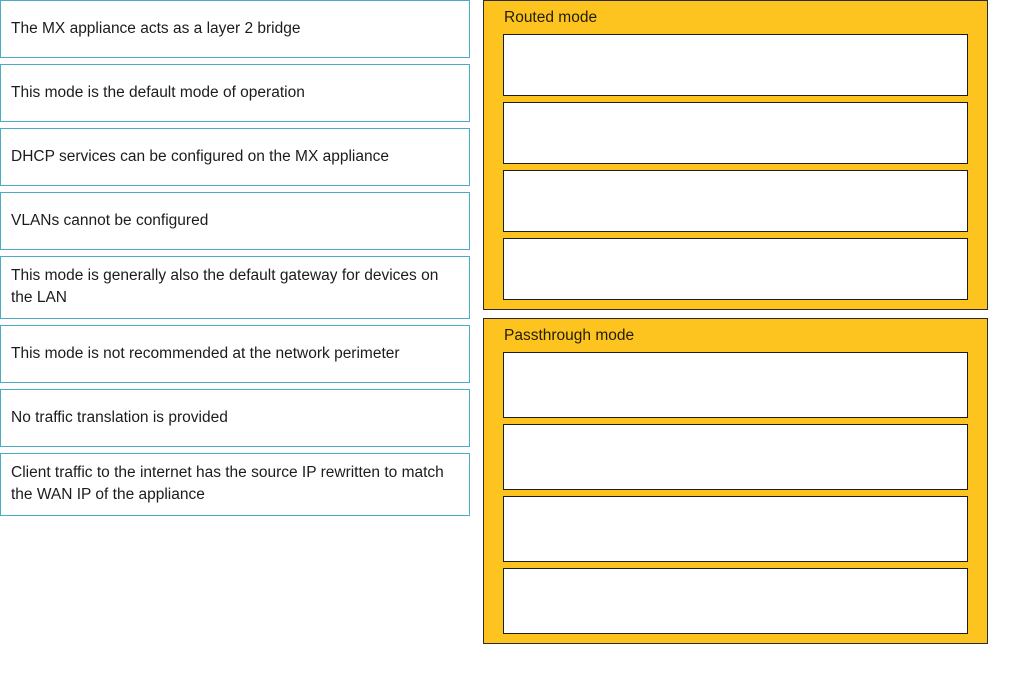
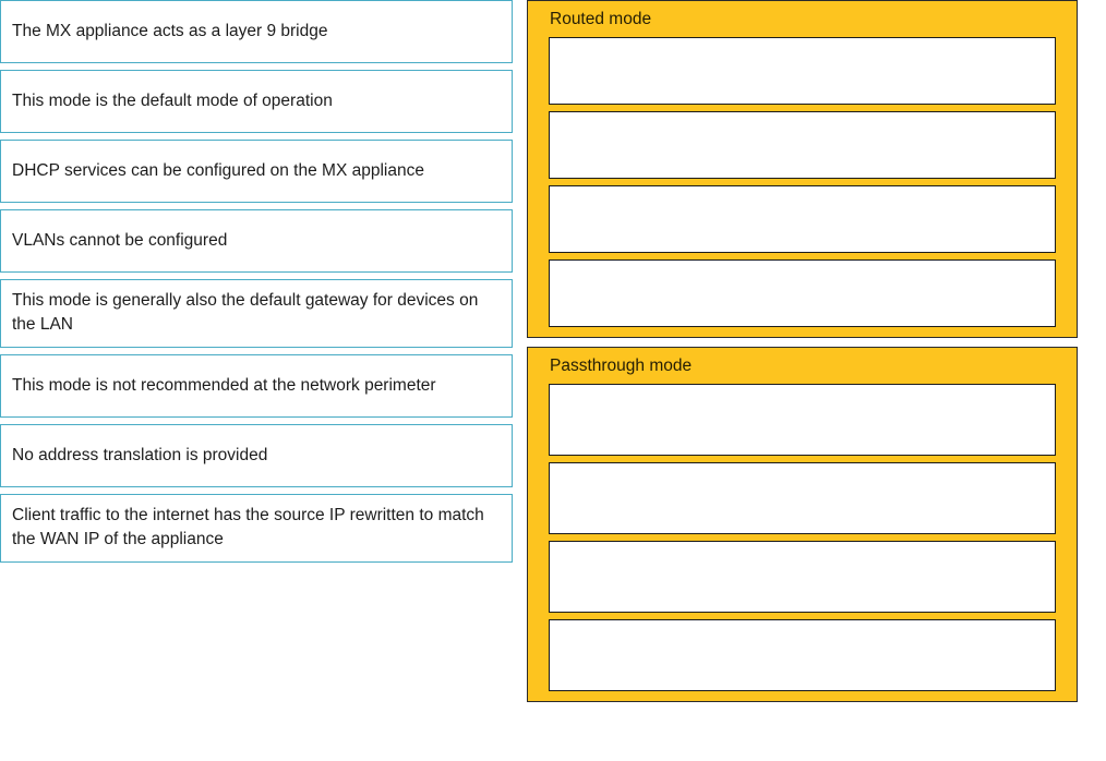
- The MX appliance acts as a layer 2 bridge
+ The MX appliance acts as a layer 9 bridge
  This mode is the default mode of operation
  DHCP services can be configured on the MX appliance
  VLANs cannot be configured
  This mode is generally also the default gateway for devices on the LAN
  This mode is not recommended at the network perimeter
- No traffic translation is provided
+ No address translation is provided
  Client traffic to the internet has the source IP rewritten to match the WAN IP of the appliance
  Routed mode
  Passthrough mode
